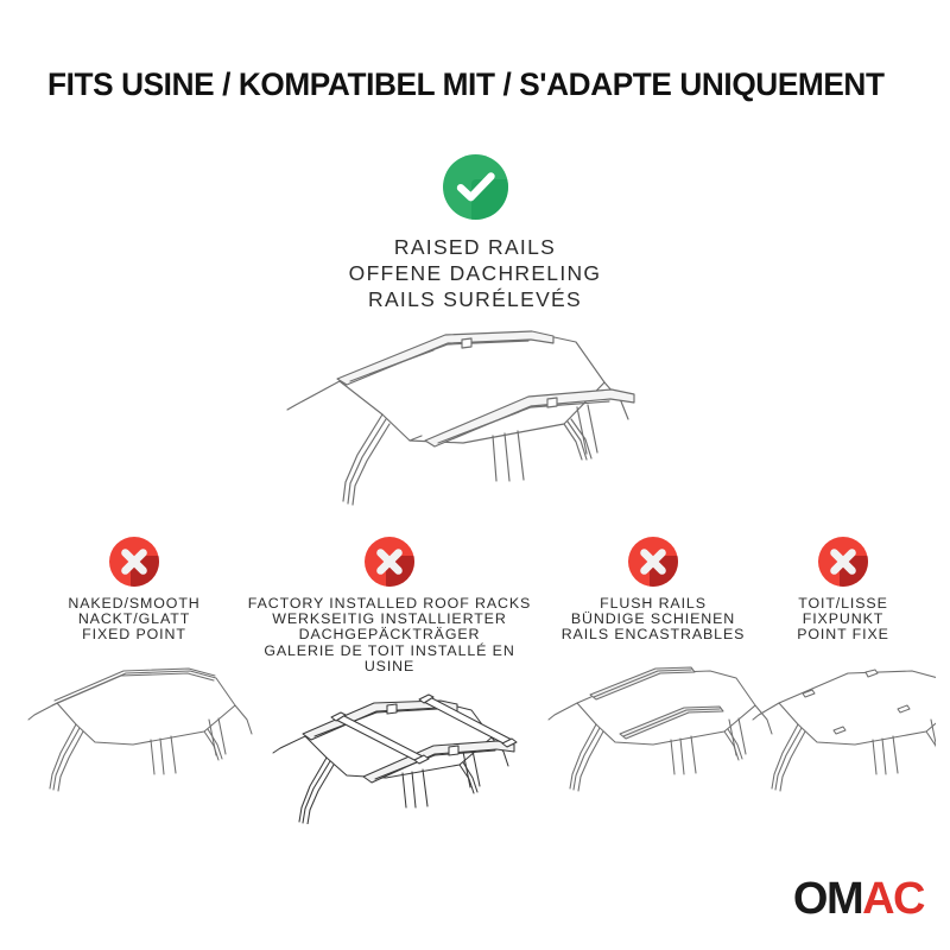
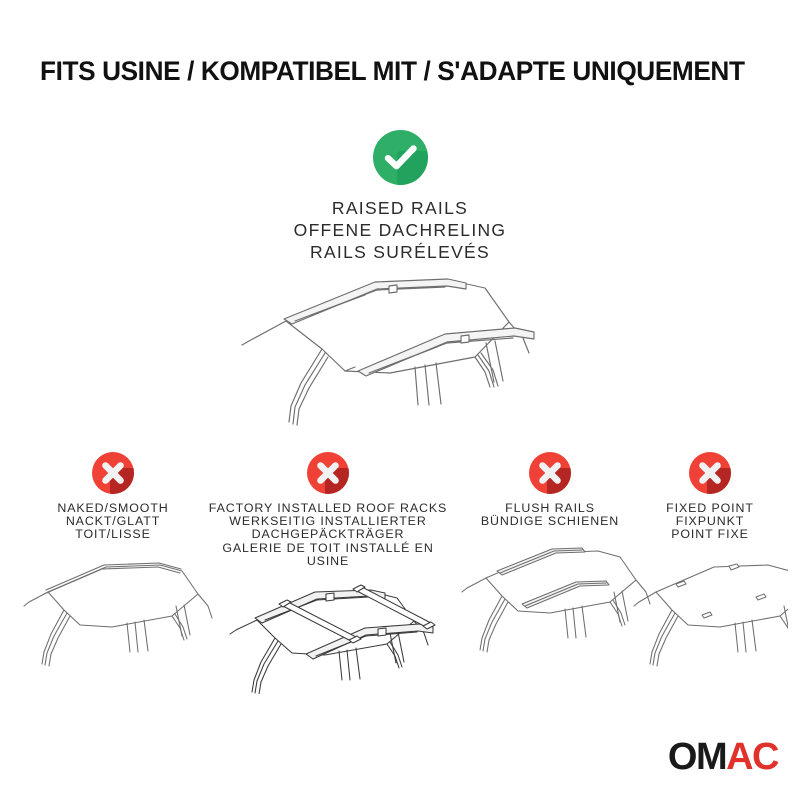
  FITS USINE / KOMPATIBEL MIT / S'ADAPTE UNIQUEMENT
  RAISED RAILS
  OFFENE DACHRELING
  RAILS SURÉLEVÉS
  NAKED/SMOOTH
  NACKT/GLATT
- FIXED POINT
+ TOIT/LISSE
  FACTORY INSTALLED ROOF RACKS
  WERKSEITIG INSTALLIERTER
  DACHGEPÄCKTRÄGER
  GALERIE DE TOIT INSTALLÉ EN USINE
  FLUSH RAILS
  BÜNDIGE SCHIENEN
- RAILS ENCASTRABLES
- TOIT/LISSE
+ FIXED POINT
  FIXPUNKT
  POINT FIXE
  OMAC
